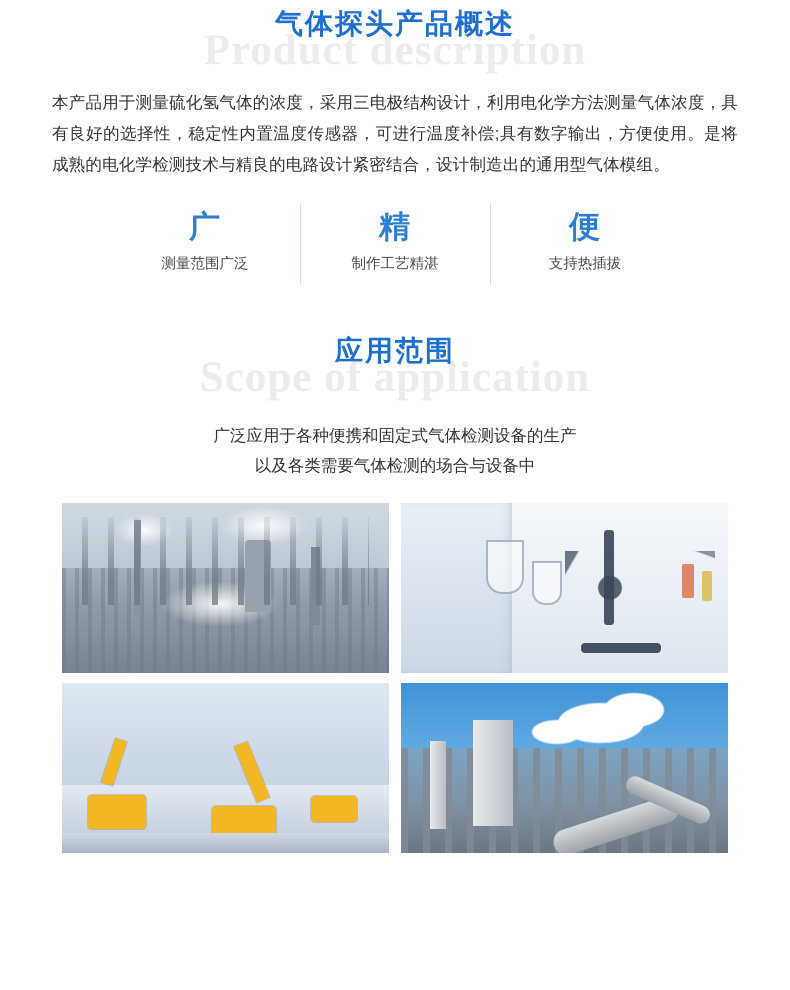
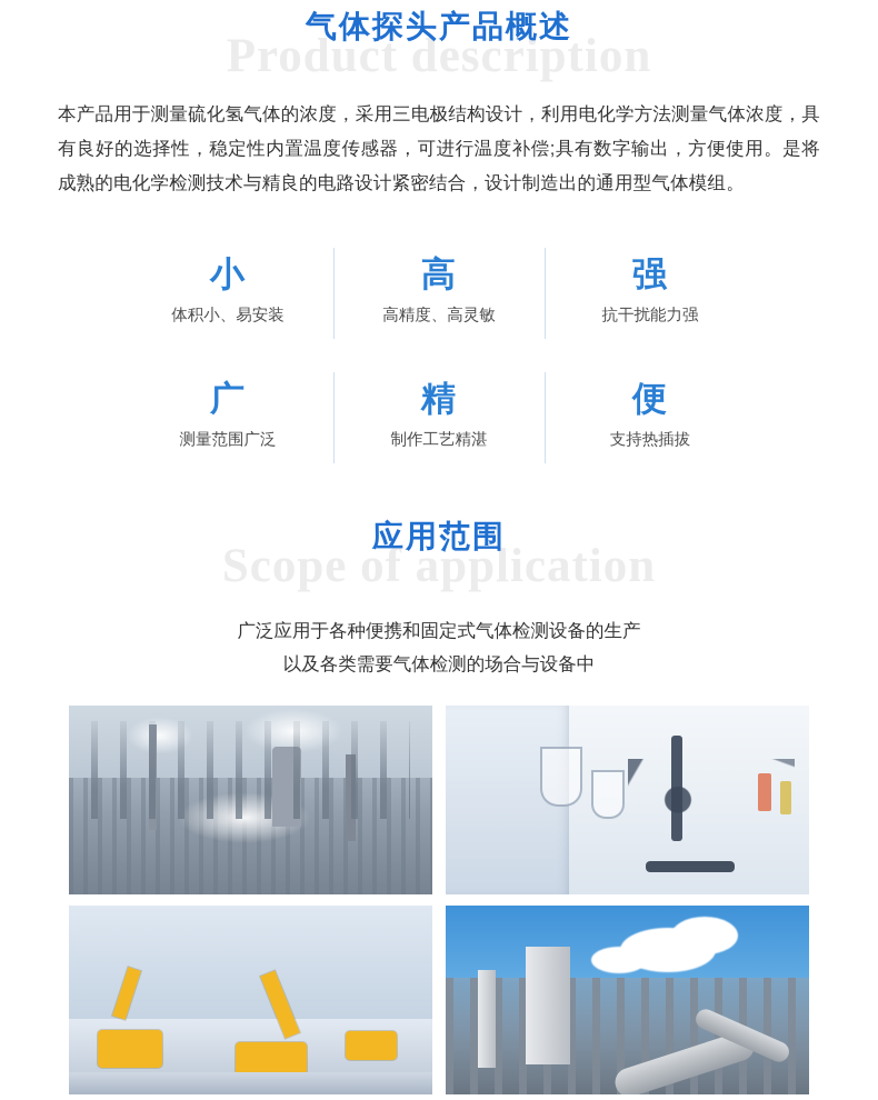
  Product description
  气体探头产品概述
  本产品用于测量硫化氢气体的浓度，采用三电极结构设计，利用电化学方法测量气体浓度，具有良好的选择性，稳定性内置温度传感器，可进行温度补偿;具有数字输出，方便使用。是将成熟的电化学检测技术与精良的电路设计紧密结合，设计制造出的通用型气体模组。
+ 小
+ 体积小、易安装
+ 高
+ 高精度、高灵敏
+ 强
+ 抗干扰能力强
  广
  测量范围广泛
  精
  制作工艺精湛
  便
  支持热插拔
  Scope of application
  应用范围
  广泛应用于各种便携和固定式气体检测设备的生产
  以及各类需要气体检测的场合与设备中
